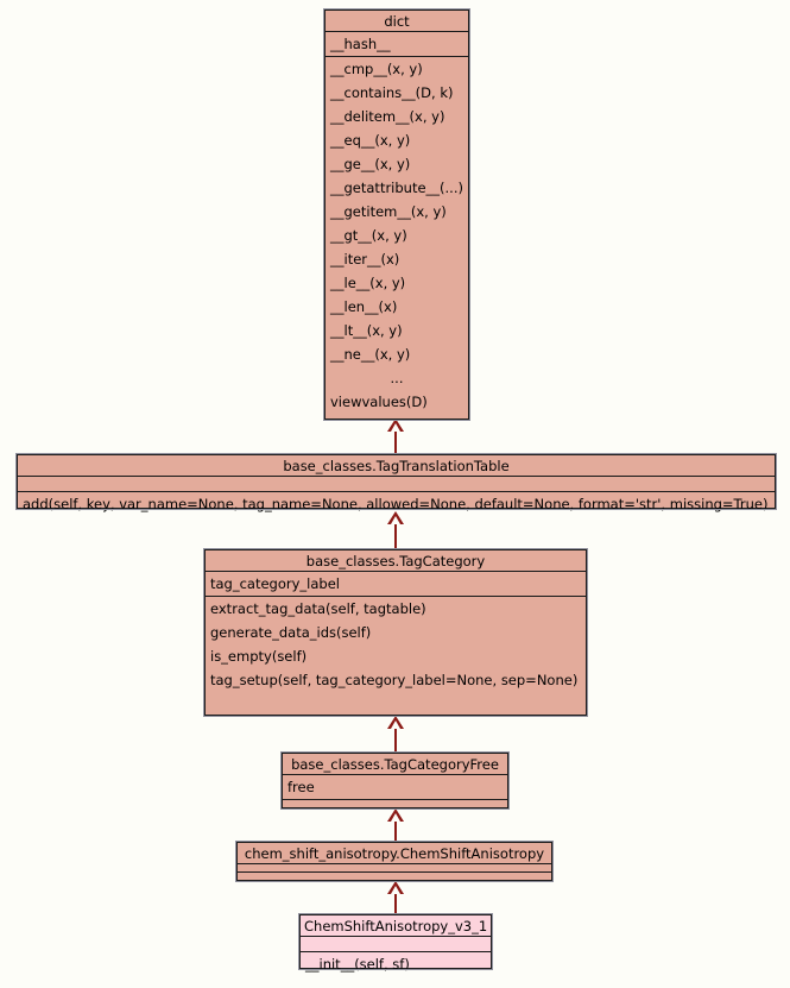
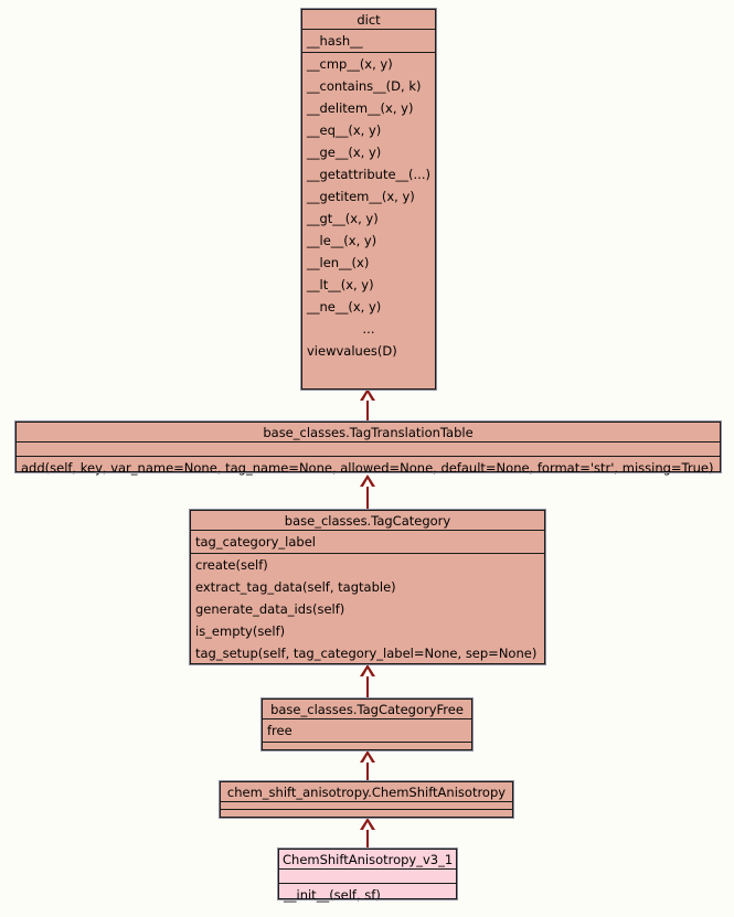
  dict
  __hash__
  __cmp__(x, y)
  __contains__(D, k)
  __delitem__(x, y)
  __eq__(x, y)
  __ge__(x, y)
  __getattribute__(...)
  __getitem__(x, y)
  __gt__(x, y)
- __iter__(x)
  __le__(x, y)
  __len__(x)
  __lt__(x, y)
  __ne__(x, y)
  ...
  viewvalues(D)
  base_classes.TagTranslationTable
  add(self, key, var_name=None, tag_name=None, allowed=None, default=None, format='str', missing=True)
  base_classes.TagCategory
  tag_category_label
+ create(self)
  extract_tag_data(self, tagtable)
  generate_data_ids(self)
  is_empty(self)
  tag_setup(self, tag_category_label=None, sep=None)
  base_classes.TagCategoryFree
  free
  chem_shift_anisotropy.ChemShiftAnisotropy
  ChemShiftAnisotropy_v3_1
  __init__(self, sf)
